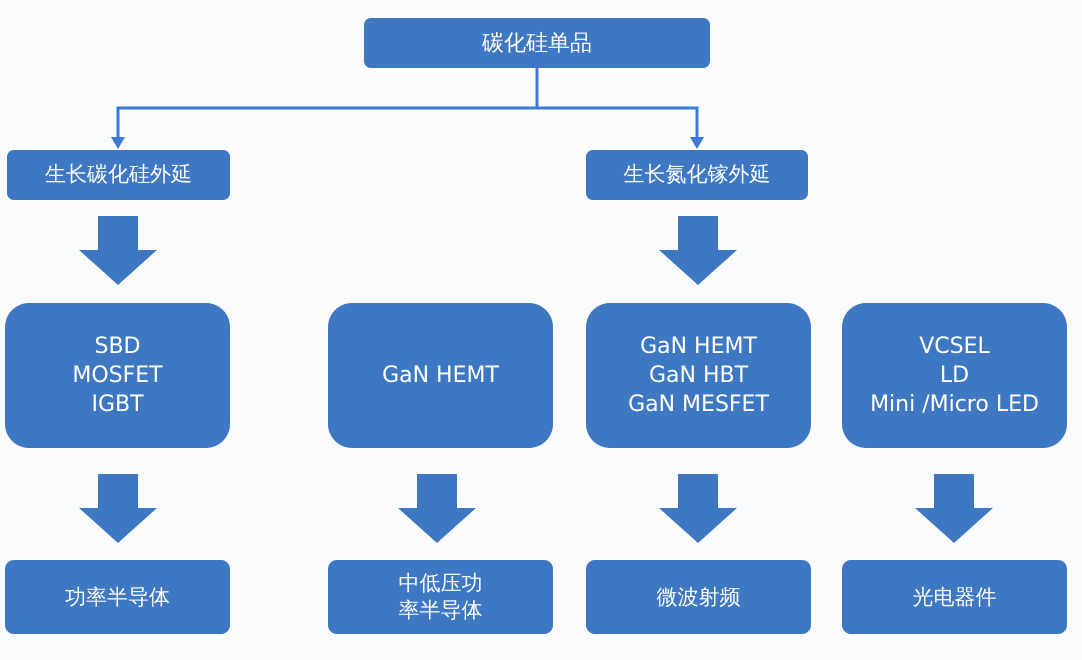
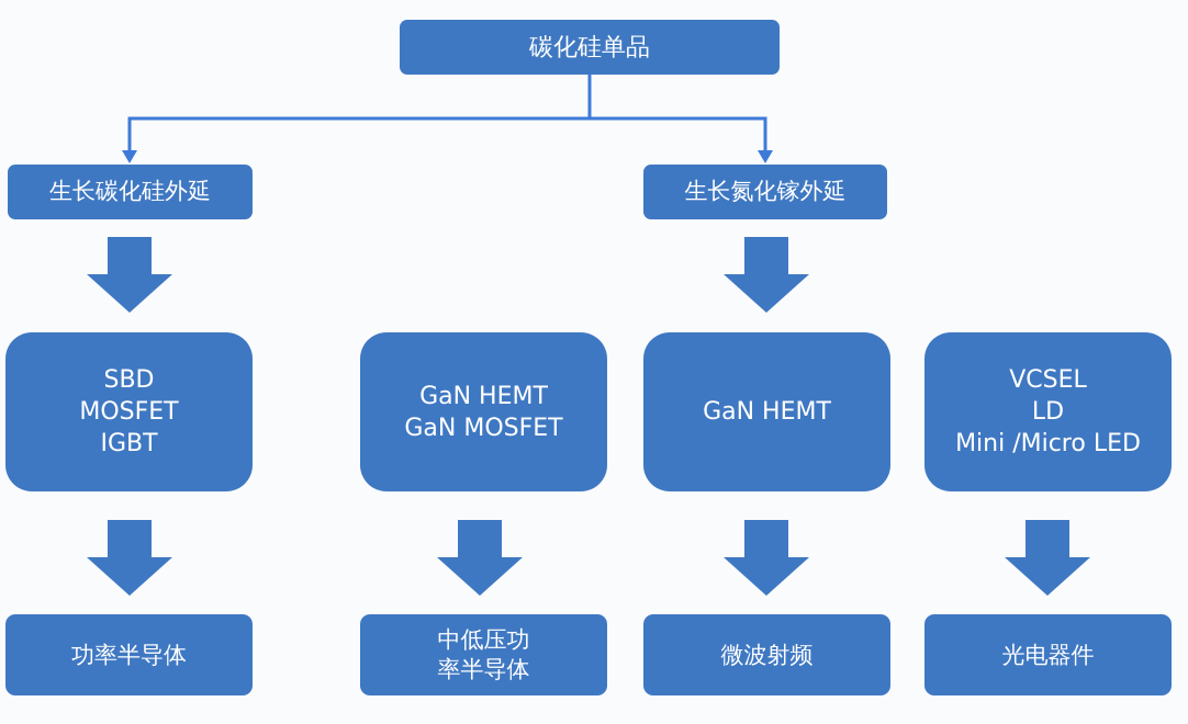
  碳化硅单品
  生长碳化硅外延
  生长氮化镓外延
  SBD
  MOSFET
  IGBT
  GaN HEMT
+ GaN MOSFET
  GaN HEMT
- GaN HBT
- GaN MESFET
  VCSEL
  LD
  Mini /Micro LED
  功率半导体
  中低压功
  率半导体
  微波射频
  光电器件
